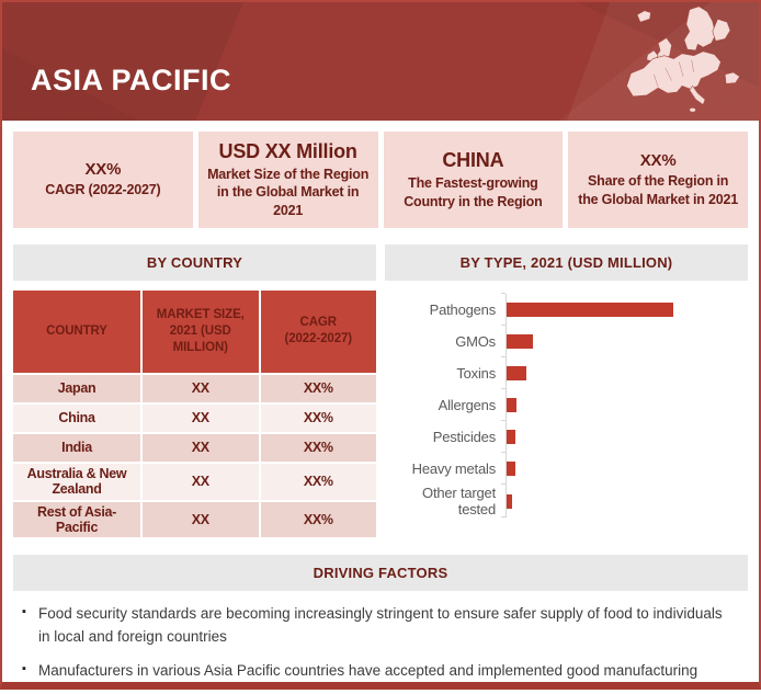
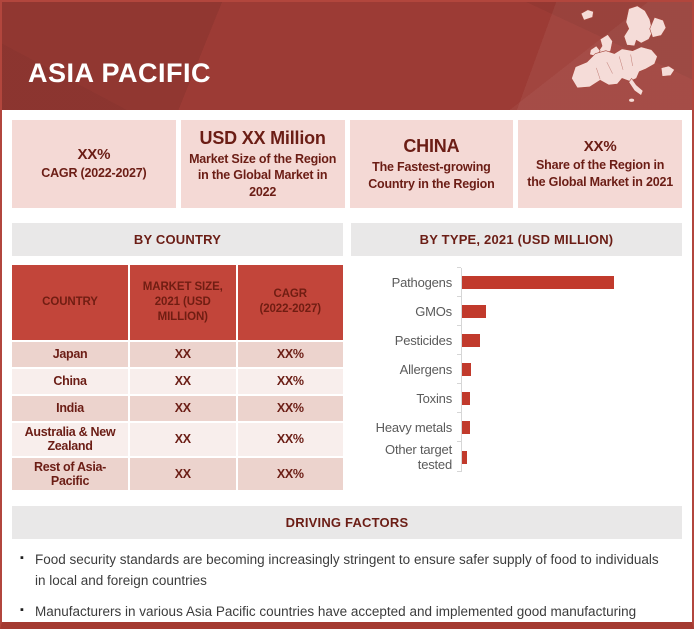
  ASIA PACIFIC
  XX%
  CAGR (2022-2027)
  USD XX Million
- Market Size of the Region in the Global Market in 2021
+ Market Size of the Region in the Global Market in 2022
  CHINA
  The Fastest-growing Country in the Region
  XX%
  Share of the Region in the Global Market in 2021
  BY COUNTRY
  COUNTRY
  MARKET SIZE,
  2021 (USD MILLION)
  CAGR
  (2022-2027)
  Japan
  XX
  XX%
  China
  XX
  XX%
  India
  XX
  XX%
  Australia & New Zealand
  XX
  XX%
  Rest of Asia-Pacific
  XX
  XX%
  BY TYPE, 2021 (USD MILLION)
  Pathogens
  GMOs
- Toxins
+ Pesticides
  Allergens
- Pesticides
+ Toxins
  Heavy metals
  Other target tested
  DRIVING FACTORS
  Food security standards are becoming increasingly stringent to ensure safer supply of food to individuals in local and foreign countries
